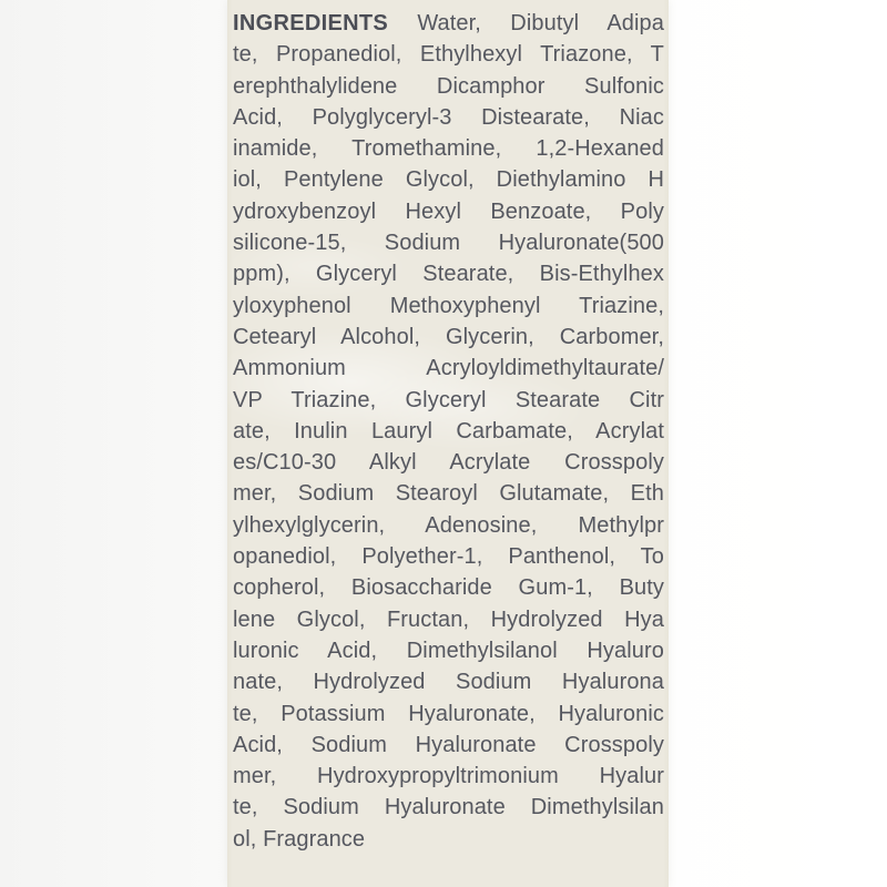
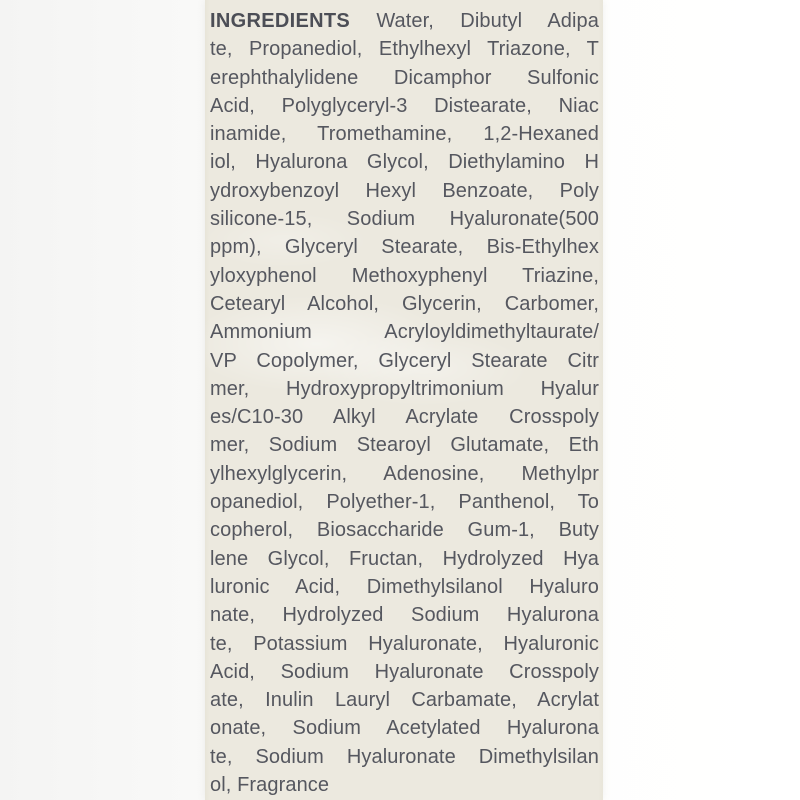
  INGREDIENTS Water, Dibutyl Adipa
  te, Propanediol, Ethylhexyl Triazone, T
  erephthalylidene Dicamphor Sulfonic
  Acid, Polyglyceryl-3 Distearate, Niac
  inamide, Tromethamine, 1,2-Hexaned
- iol, Pentylene Glycol, Diethylamino H
+ iol, Hyalurona Glycol, Diethylamino H
  ydroxybenzoyl Hexyl Benzoate, Poly
  silicone-15, Sodium Hyaluronate(500
  ppm), Glyceryl Stearate, Bis-Ethylhex
  yloxyphenol Methoxyphenyl Triazine,
  Cetearyl Alcohol, Glycerin, Carbomer,
  Ammonium Acryloyldimethyltaurate/
- VP Triazine, Glyceryl Stearate Citr
+ VP Copolymer, Glyceryl Stearate Citr
- ate, Inulin Lauryl Carbamate, Acrylat
+ mer, Hydroxypropyltrimonium Hyalur
  es/C10-30 Alkyl Acrylate Crosspoly
  mer, Sodium Stearoyl Glutamate, Eth
  ylhexylglycerin, Adenosine, Methylpr
  opanediol, Polyether-1, Panthenol, To
  copherol, Biosaccharide Gum-1, Buty
  lene Glycol, Fructan, Hydrolyzed Hya
  luronic Acid, Dimethylsilanol Hyaluro
  nate, Hydrolyzed Sodium Hyalurona
  te, Potassium Hyaluronate, Hyaluronic
  Acid, Sodium Hyaluronate Crosspoly
- mer, Hydroxypropyltrimonium Hyalur
+ ate, Inulin Lauryl Carbamate, Acrylat
+ onate, Sodium Acetylated Hyalurona
  te, Sodium Hyaluronate Dimethylsilan
  ol, Fragrance
